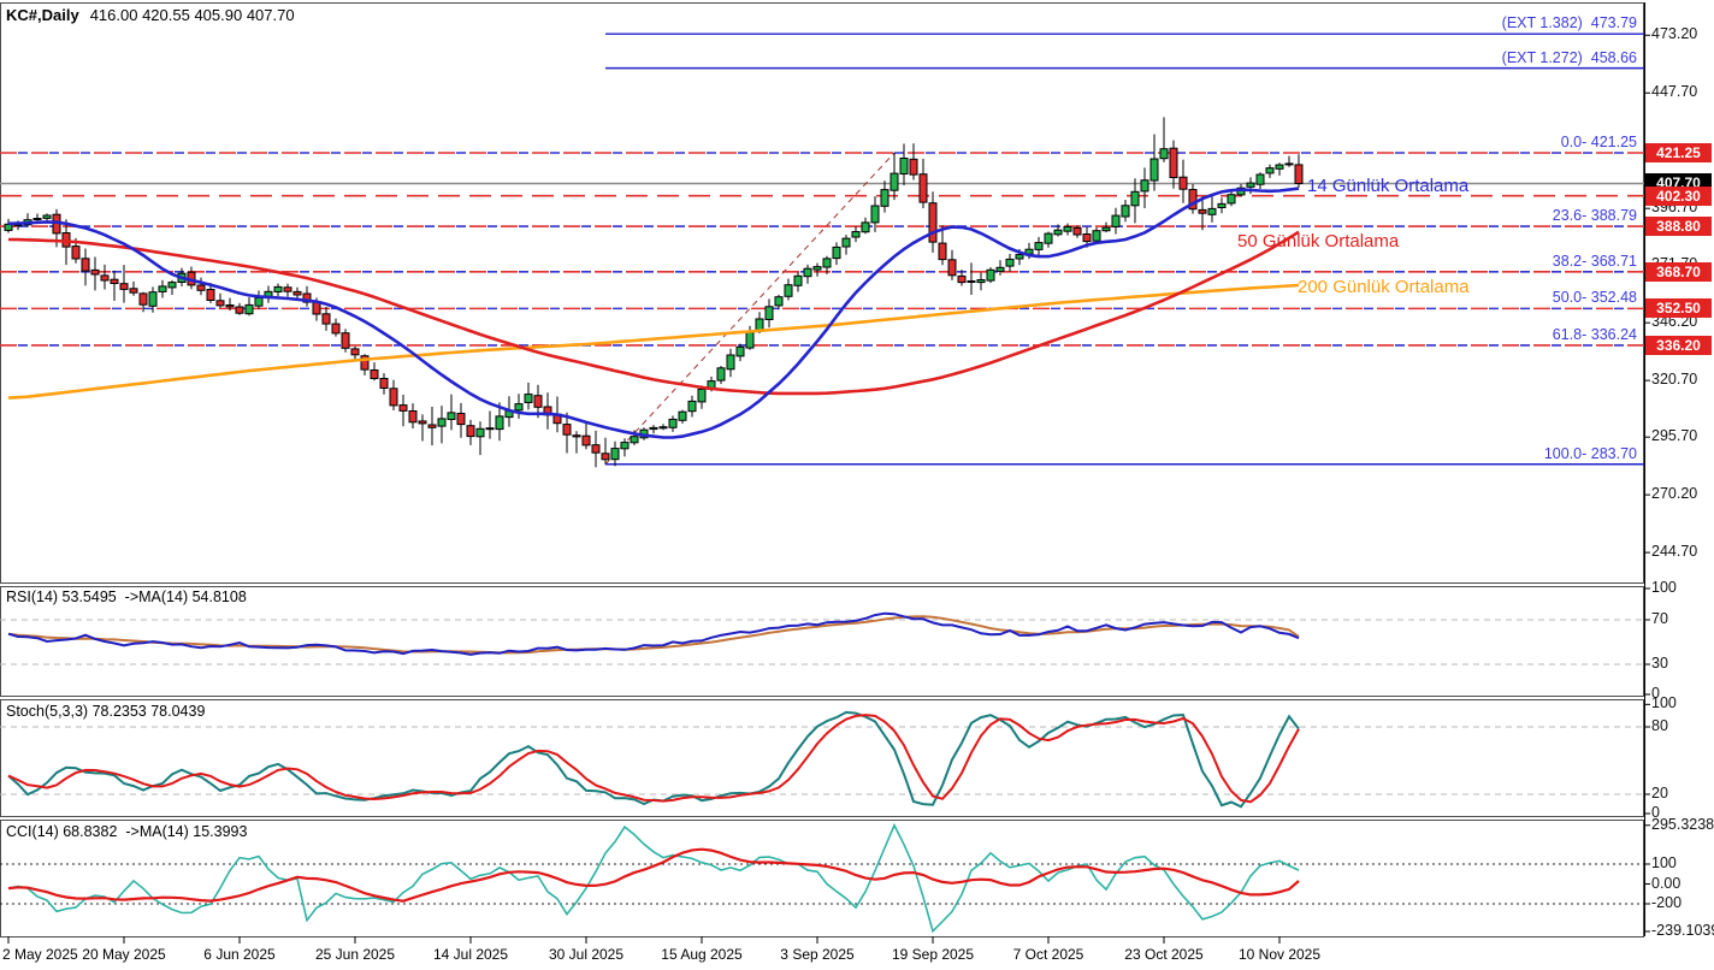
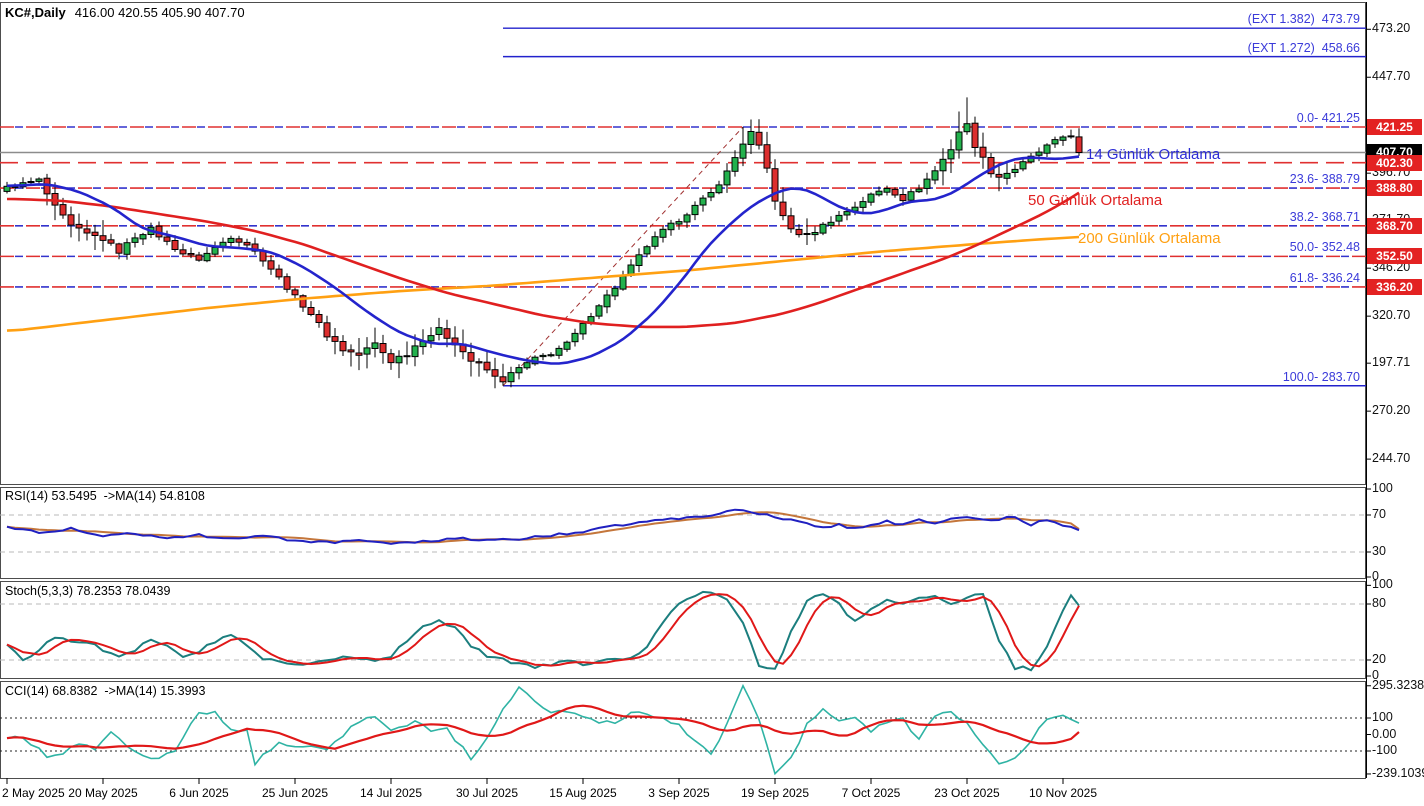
  KC#,Daily 416.00 420.55 405.90 407.70
  RSI(14) 53.5495 ->MA(14) 54.8108
  Stoch(5,3,3) 78.2353 78.0439
  CCI(14) 68.8382 ->MA(14) 15.3993
  (EXT 1.382) 473.79
  (EXT 1.272) 458.66
  0.0- 421.25
  23.6- 388.79
  38.2- 368.71
  50.0- 352.48
  61.8- 336.24
  100.0- 283.70
  14 Günlük Ortalama
  50 Günlük Ortalama
  200 Günlük Ortalama
  473.20
  447.70
  396.70
  346.20
  320.70
- 295.70
+ 197.71
  270.20
  244.70
  100
  70
  30
  0
  100
  80
  20
  0
  295.3238
  100
  0.00
- -200
+ -100
  -239.103
  421.25
  407.70
  402.30
  388.80
  368.70
  352.50
  336.20
  2 May 2025
  20 May 2025
  6 Jun 2025
  25 Jun 2025
  14 Jul 2025
  30 Jul 2025
  15 Aug 2025
  3 Sep 2025
  19 Sep 2025
  7 Oct 2025
  23 Oct 2025
  10 Nov 2025
